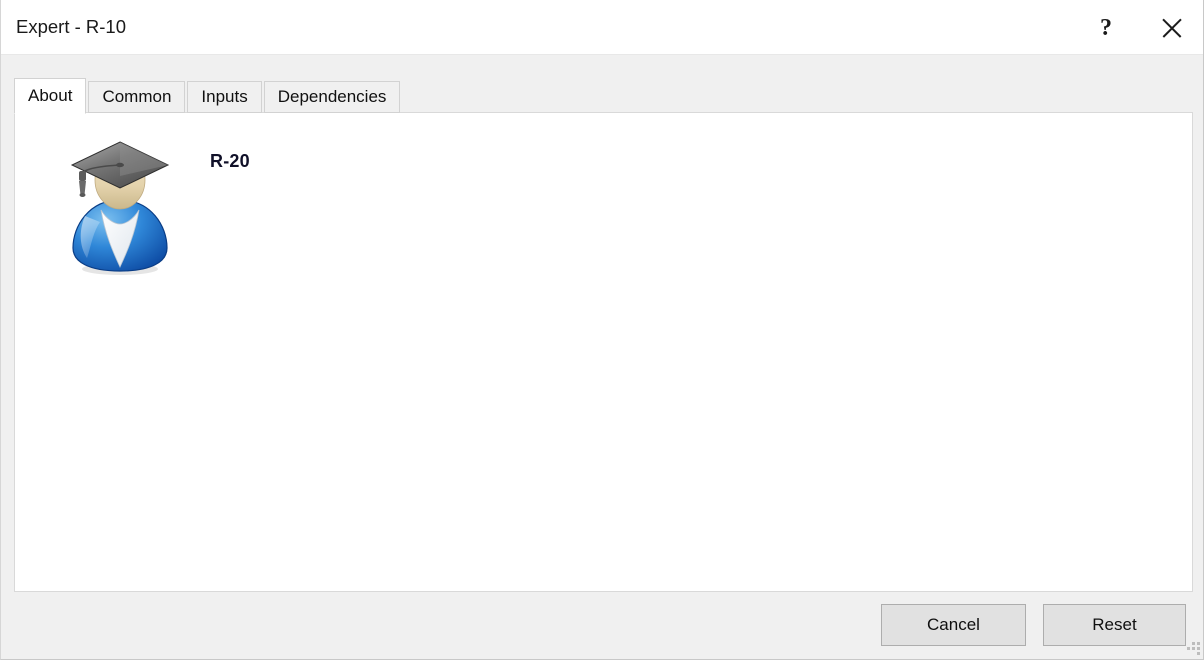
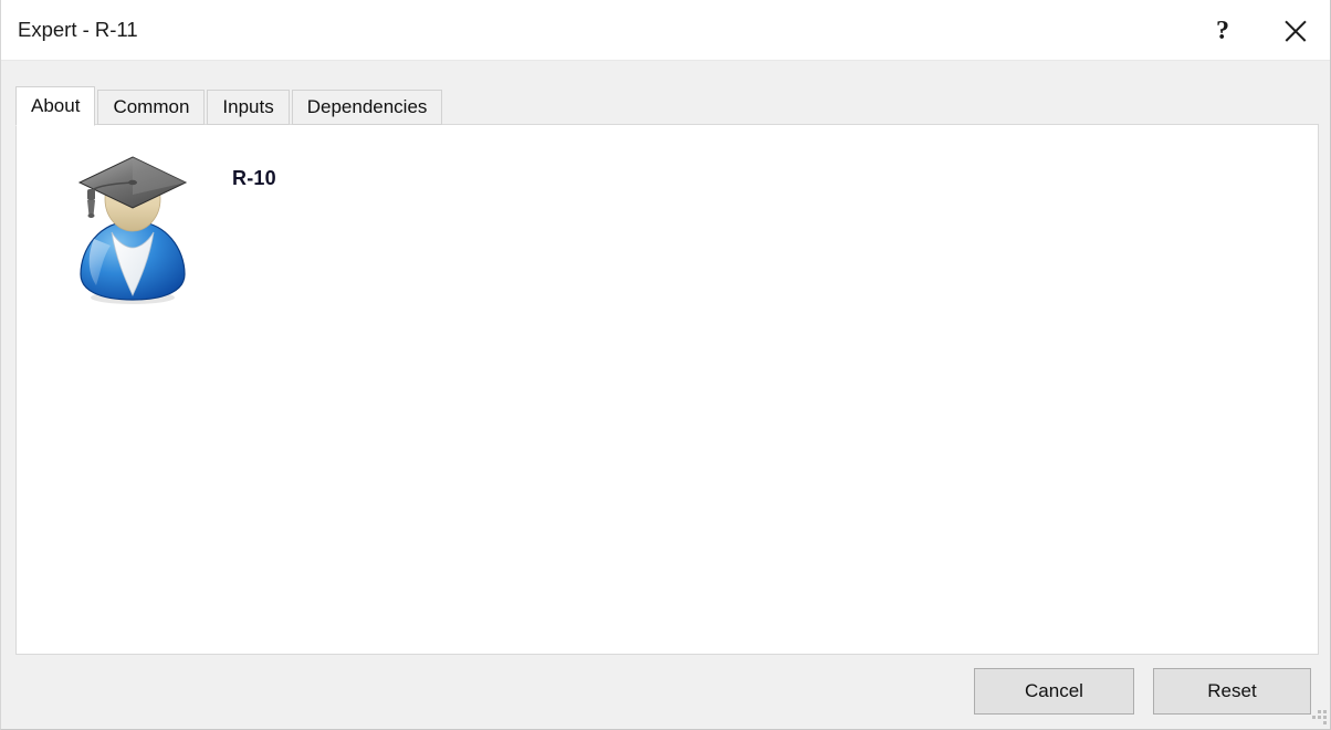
- Expert - R-10
+ Expert - R-11
  ?
  About
  Common
  Inputs
  Dependencies
- R-20
+ R-10
  Cancel
  Reset
